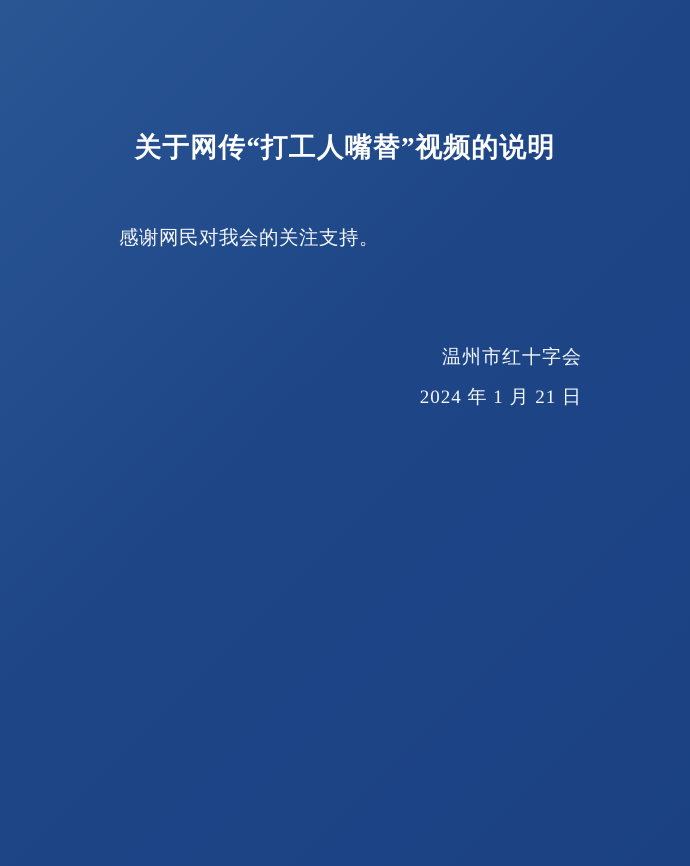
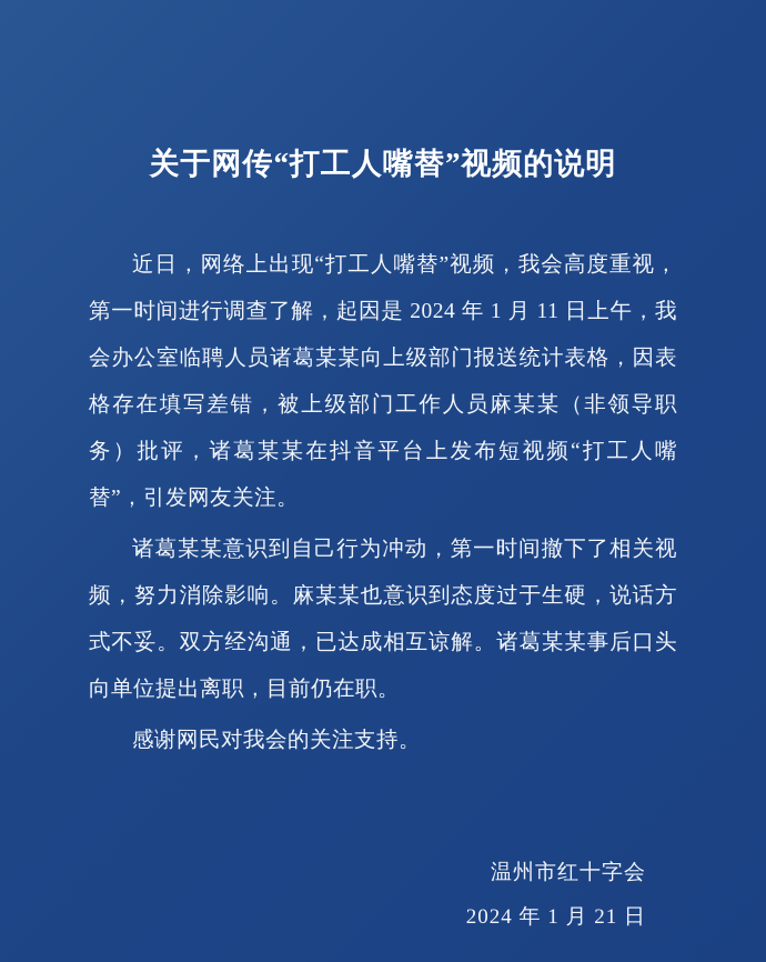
  关于网传“打工人嘴替”视频的说明
+ 近日，网络上出现“打工人嘴替”视频，我会高度重视，第一时间进行调查了解，起因是 2024 年 1 月 11 日上午，我会办公室临聘人员诸葛某某向上级部门报送统计表格，因表格存在填写差错，被上级部门工作人员麻某某（非领导职务）批评，诸葛某某在抖音平台上发布短视频“打工人嘴替”，引发网友关注。
+ 诸葛某某意识到自己行为冲动，第一时间撤下了相关视频，努力消除影响。麻某某也意识到态度过于生硬，说话方式不妥。双方经沟通，已达成相互谅解。诸葛某某事后口头向单位提出离职，目前仍在职。
  感谢网民对我会的关注支持。
  温州市红十字会
  2024 年 1 月 21 日
